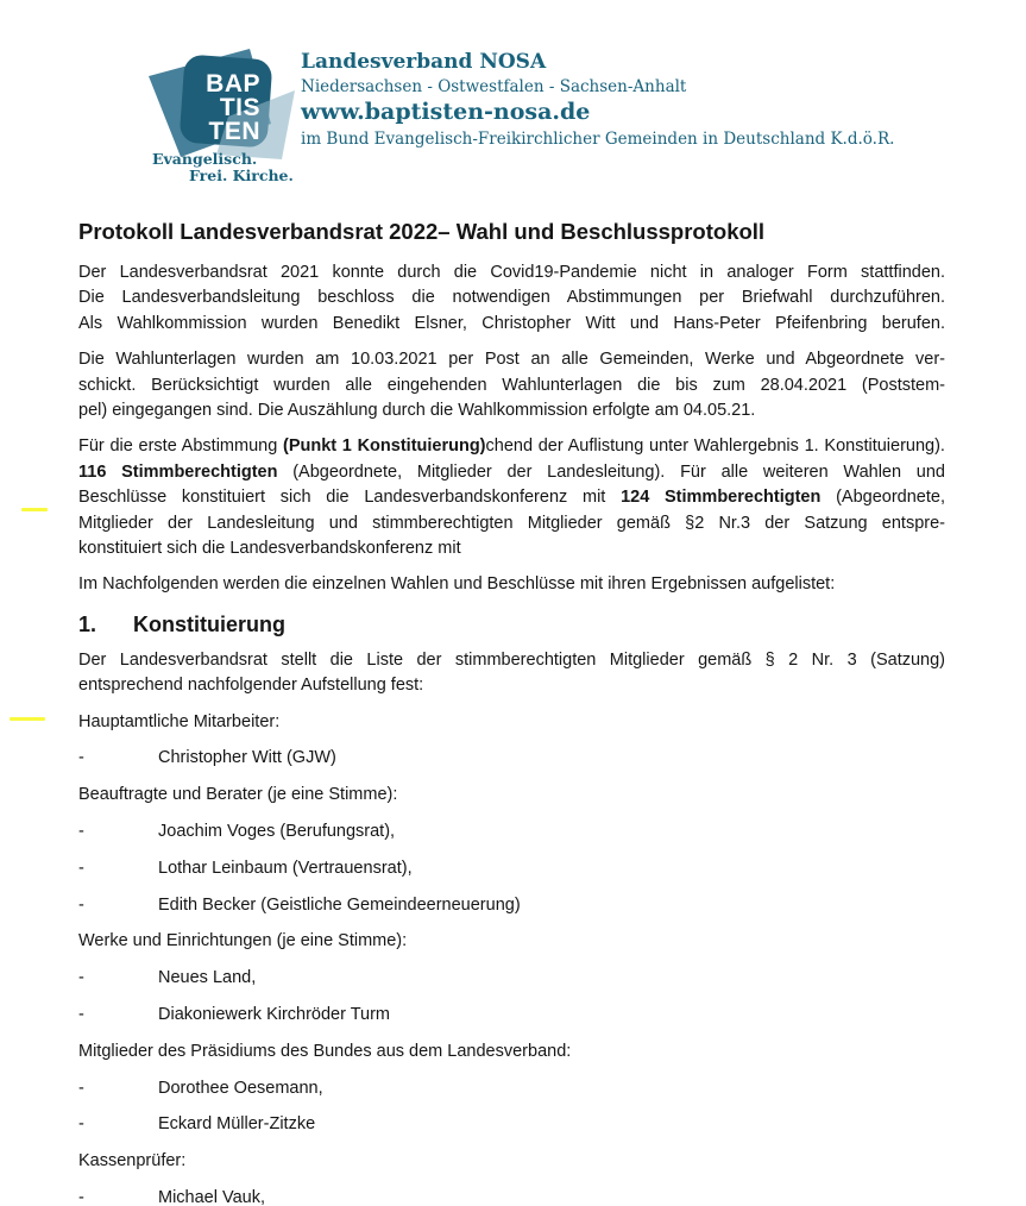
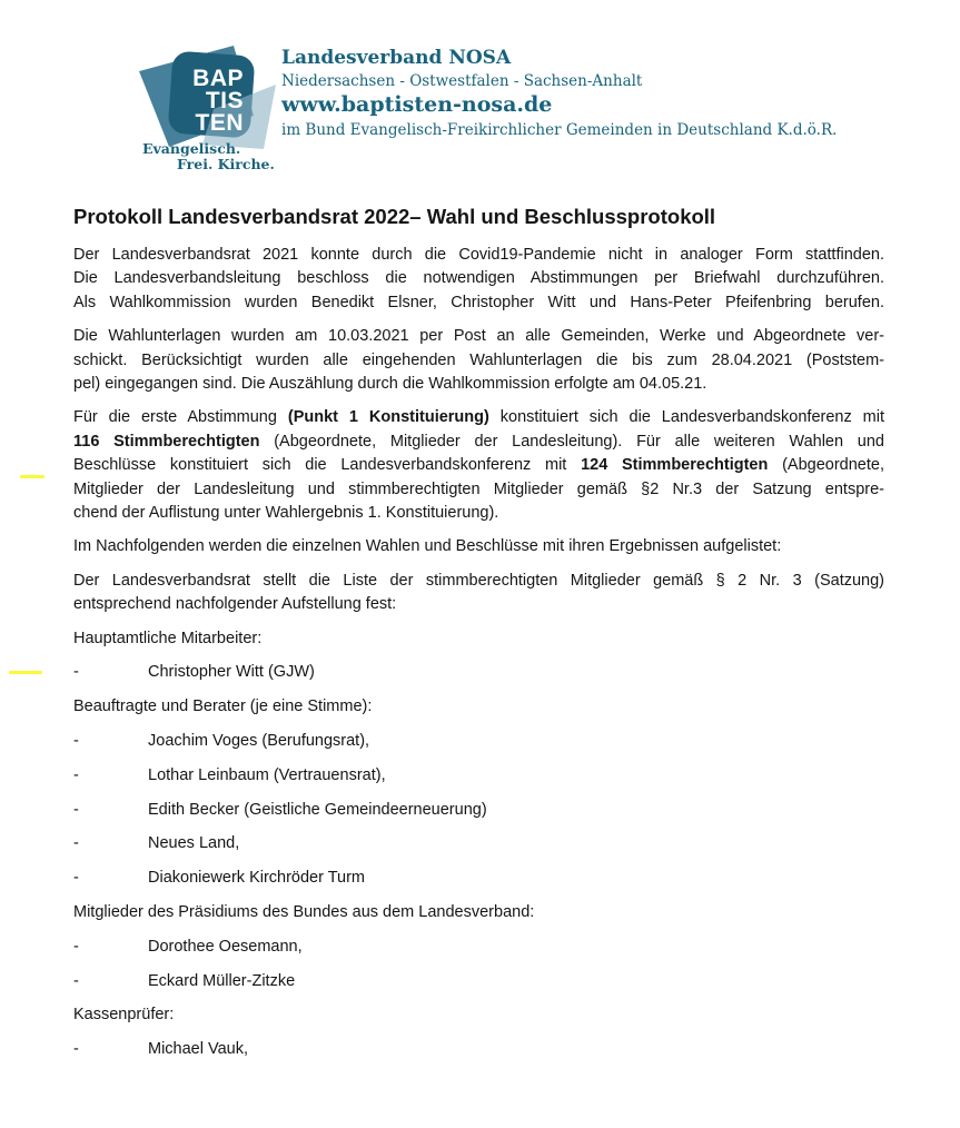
  BAP
  TIS
  TEN
  Evangelisch.
  Frei. Kirche.
  Landesverband NOSA
  Niedersachsen - Ostwestfalen - Sachsen-Anhalt
  www.baptisten-nosa.de
  im Bund Evangelisch-Freikirchlicher Gemeinden in Deutschland K.d.ö.R.
  Protokoll Landesverbandsrat 2022– Wahl und Beschlussprotokoll
  Der Landesverbandsrat 2021 konnte durch die Covid19-Pandemie nicht in analoger Form stattfinden.
  Die Landesverbandsleitung beschloss die notwendigen Abstimmungen per Briefwahl durchzuführen.
  Als Wahlkommission wurden Benedikt Elsner, Christopher Witt und Hans-Peter Pfeifenbring berufen.
  Die Wahlunterlagen wurden am 10.03.2021 per Post an alle Gemeinden, Werke und Abgeordnete ver-
  schickt. Berücksichtigt wurden alle eingehenden Wahlunterlagen die bis zum 28.04.2021 (Poststem-
  pel) eingegangen sind. Die Auszählung durch die Wahlkommission erfolgte am 04.05.21.
- Für die erste Abstimmung (Punkt 1 Konstituierung)chend der Auflistung unter Wahlergebnis 1. Konstituierung).
+ Für die erste Abstimmung (Punkt 1 Konstituierung) konstituiert sich die Landesverbandskonferenz mit
  116 Stimmberechtigten (Abgeordnete, Mitglieder der Landesleitung). Für alle weiteren Wahlen und
  Beschlüsse konstituiert sich die Landesverbandskonferenz mit 124 Stimmberechtigten (Abgeordnete,
  Mitglieder der Landesleitung und stimmberechtigten Mitglieder gemäß §2 Nr.3 der Satzung entspre-
- konstituiert sich die Landesverbandskonferenz mit
+ chend der Auflistung unter Wahlergebnis 1. Konstituierung).
  Im Nachfolgenden werden die einzelnen Wahlen und Beschlüsse mit ihren Ergebnissen aufgelistet:
- 1.
- Konstituierung
  Der Landesverbandsrat stellt die Liste der stimmberechtigten Mitglieder gemäß § 2 Nr. 3 (Satzung)
  entsprechend nachfolgender Aufstellung fest:
  Hauptamtliche Mitarbeiter:
  -
  Christopher Witt (GJW)
  Beauftragte und Berater (je eine Stimme):
  -
  Joachim Voges (Berufungsrat),
  -
  Lothar Leinbaum (Vertrauensrat),
  -
  Edith Becker (Geistliche Gemeindeerneuerung)
- Werke und Einrichtungen (je eine Stimme):
  -
  Neues Land,
  -
  Diakoniewerk Kirchröder Turm
  Mitglieder des Präsidiums des Bundes aus dem Landesverband:
  -
  Dorothee Oesemann,
  -
  Eckard Müller-Zitzke
  Kassenprüfer:
  -
  Michael Vauk,
